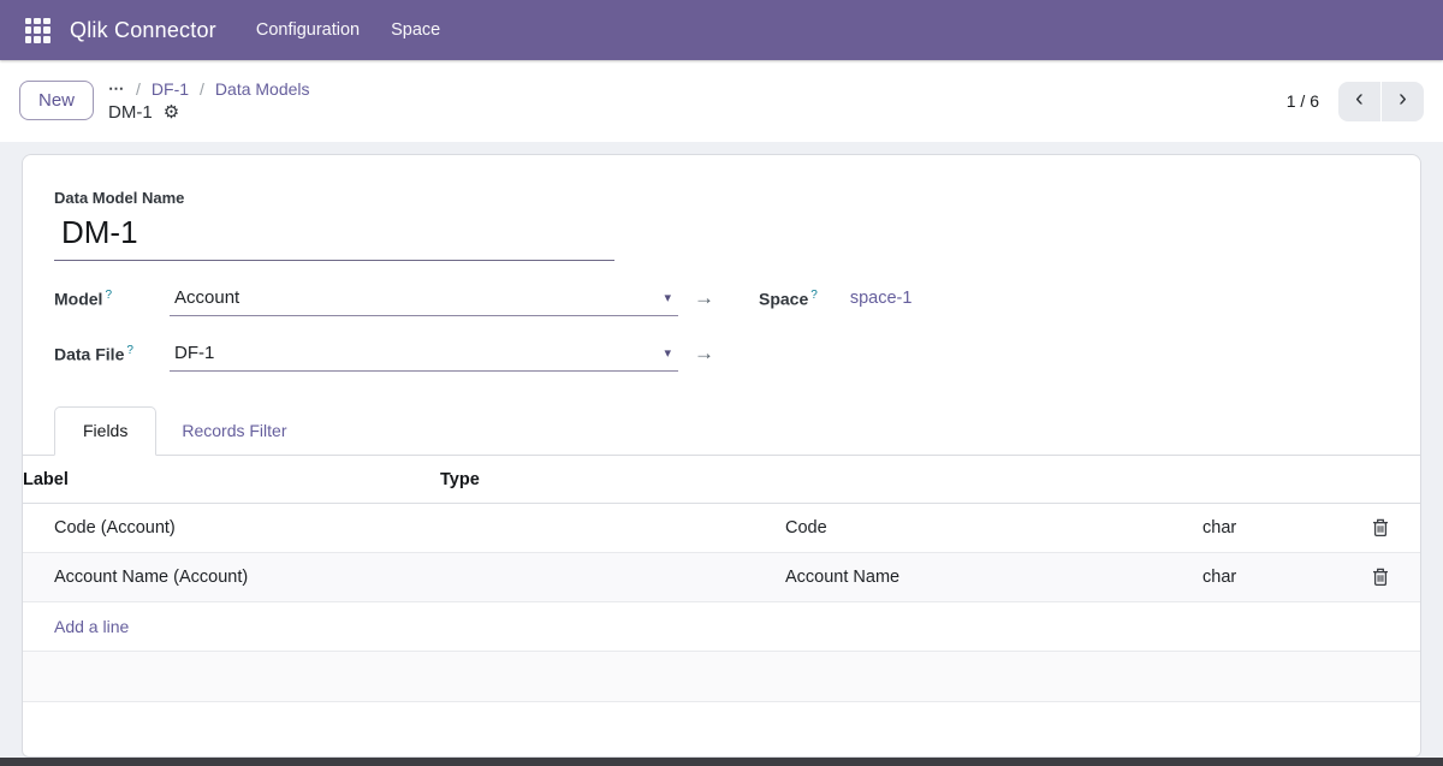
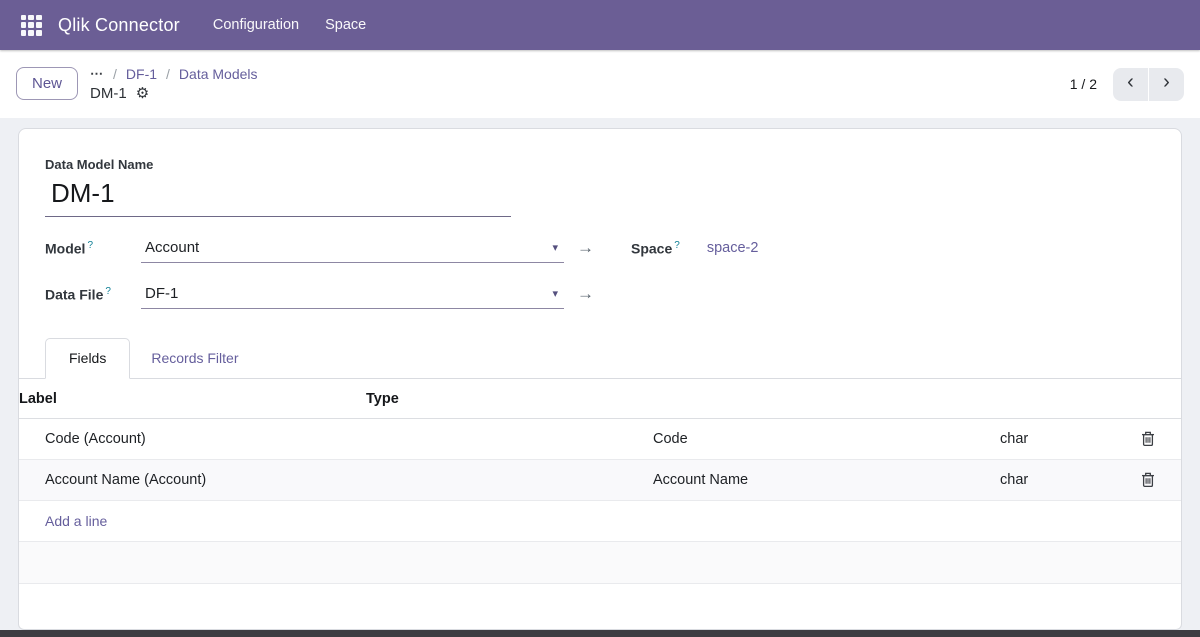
  Qlik Connector
  Configuration
  Space
  New
  ⋯
  /
  DF-1
  /
  Data Models
  DM-1
  ⚙
- 1 / 6
+ 1 / 2
  ‹
  ›
  Data Model Name
  DM-1
  Model ?
  Account
  ▾
  →
  Space ?
- space-1
+ space-2
  Data File ?
  DF-1
  ▾
  →
  Fields
  Records Filter
  Label
  Type
  Code (Account)
  Code
  char
  Account Name (Account)
  Account Name
  char
  Add a line
